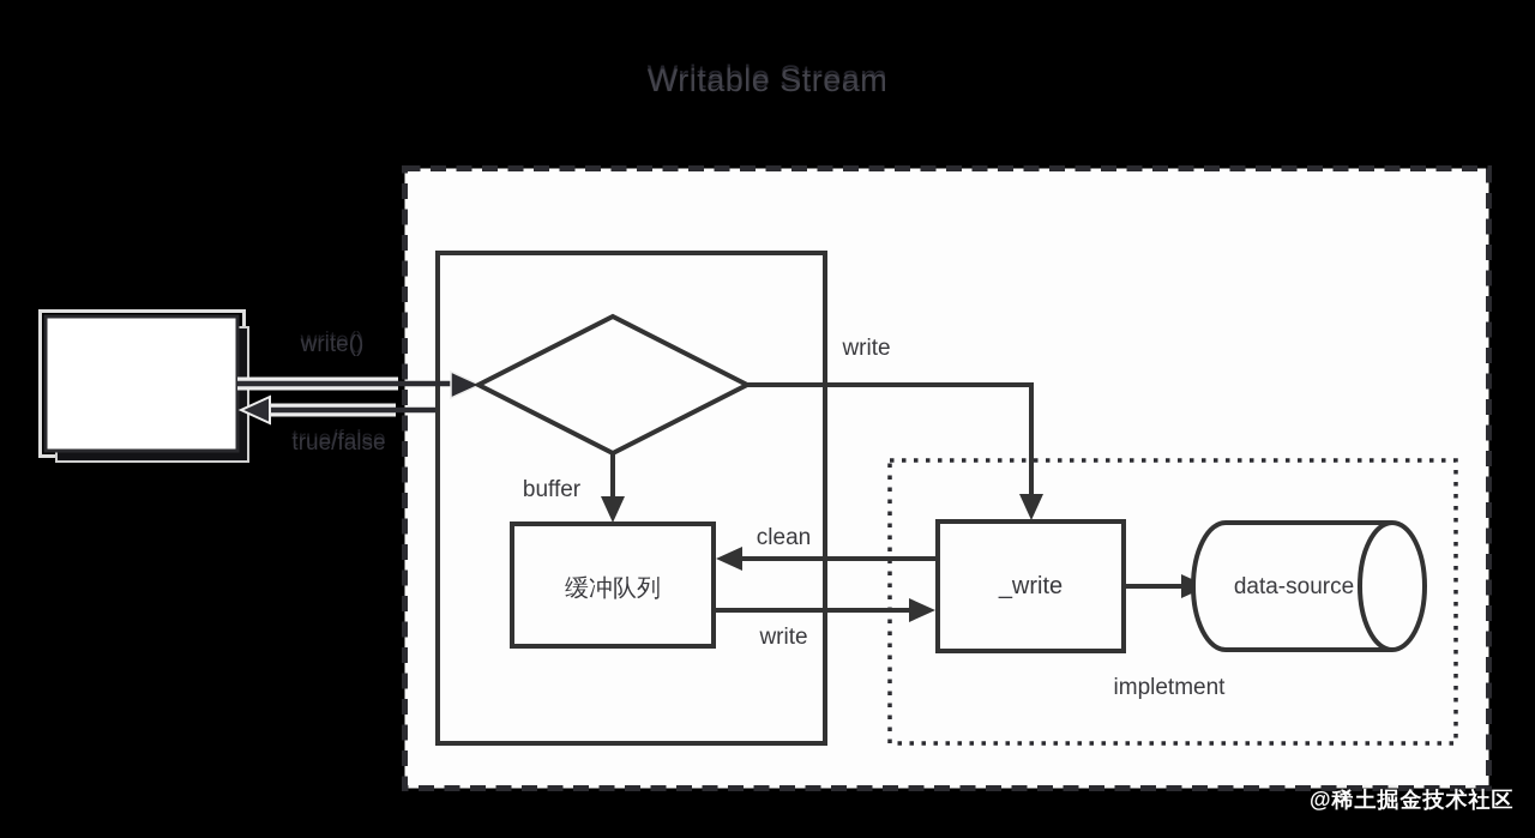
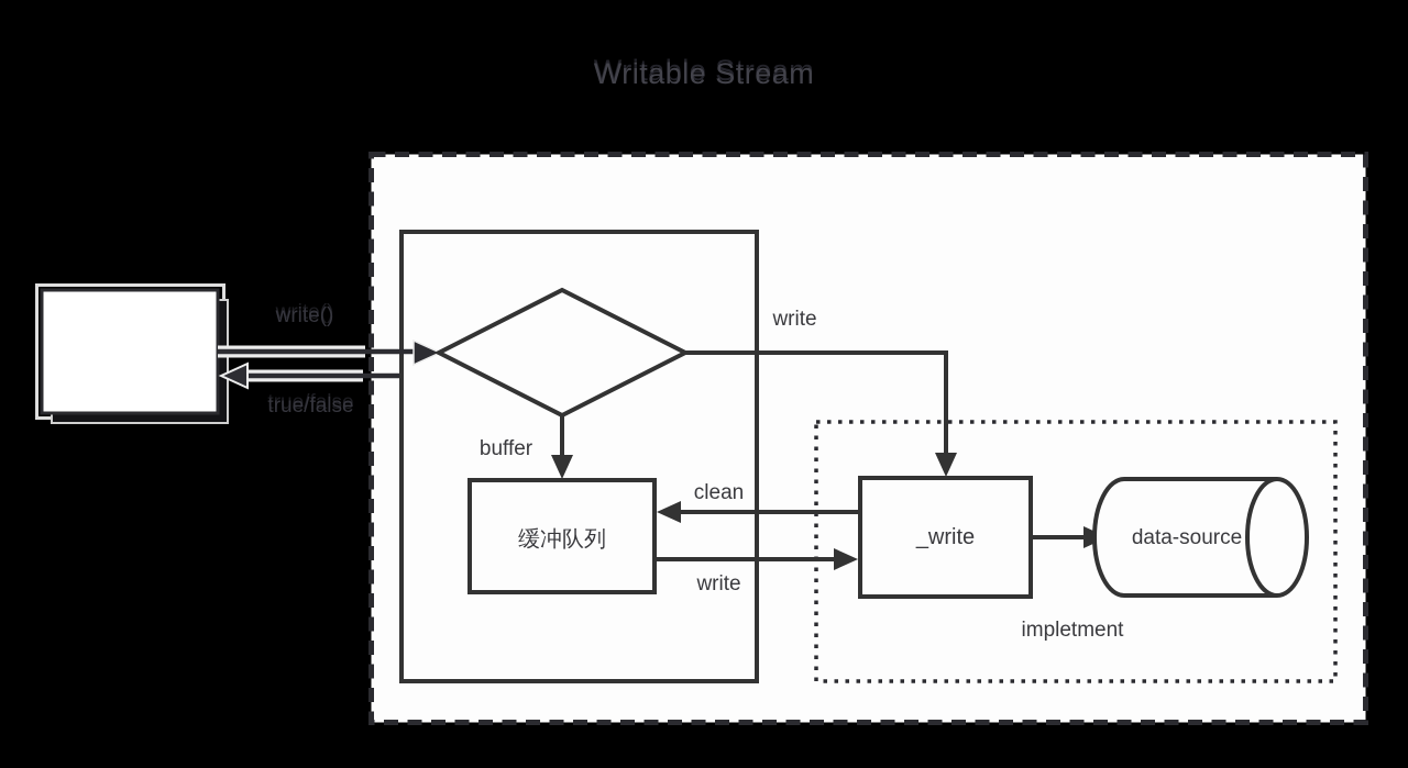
  Writable Stream
  write()
  true/false
  write
  buffer
  缓冲队列
  clean
  write
  _write
  data-source
  impletment
- @稀土掘金技术社区
